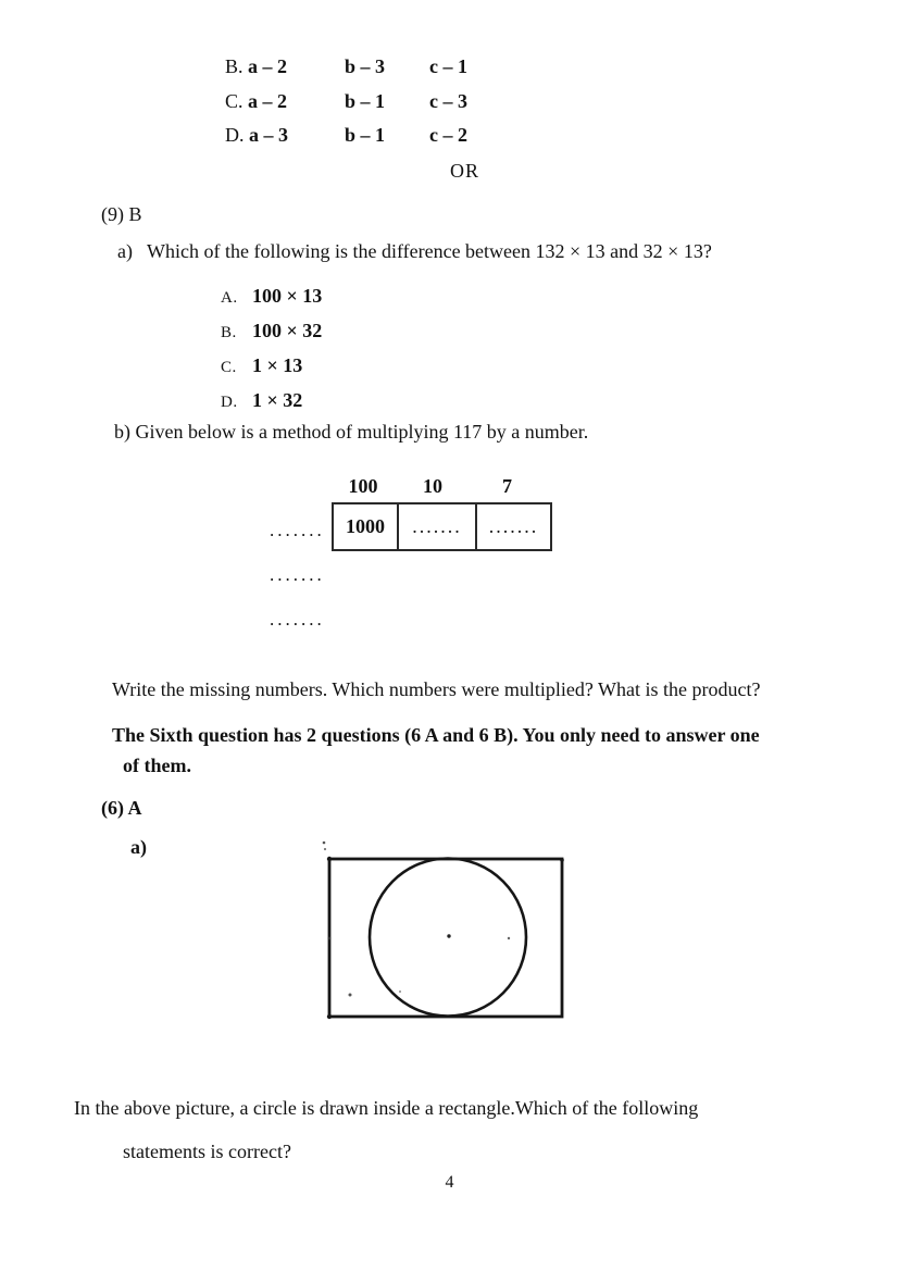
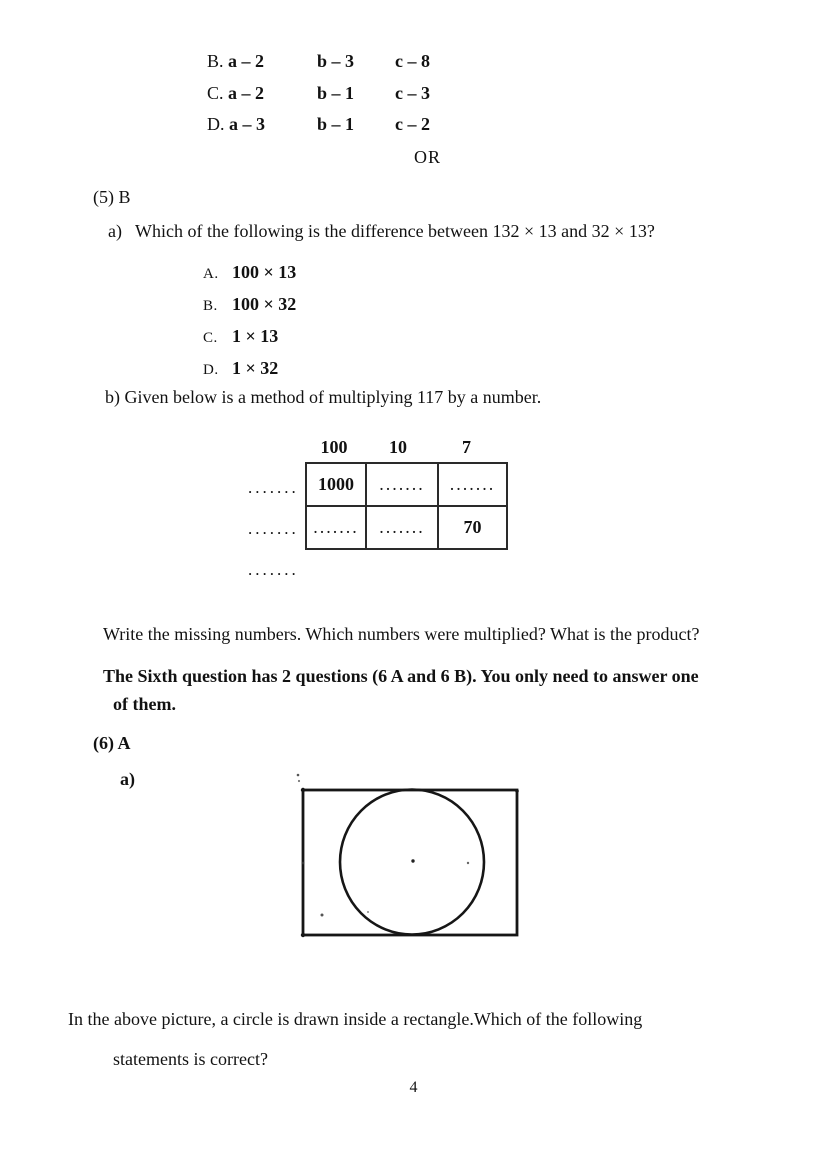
- B. a – 2 b – 3 c – 1
+ B. a – 2 b – 3 c – 8
  C. a – 2 b – 1 c – 3
  D. a – 3 b – 1 c – 2
  OR
- (9) B
+ (5) B
  a) Which of the following is the difference between 132 × 13 and 32 × 13?
  A. 100 × 13
  B. 100 × 32
  C. 1 × 13
  D. 1 × 32
  b) Given below is a method of multiplying 117 by a number.
  100
  10
  7
  .......
  .......
  .......
  1000	.......	.......
+ .......	.......	70
  Write the missing numbers. Which numbers were multiplied? What is the product?
  The Sixth question has 2 questions (6 A and 6 B). You only need to answer one
  of them.
  (6) A
  a)
  In the above picture, a circle is drawn inside a rectangle.Which of the following
  statements is correct?
  4
